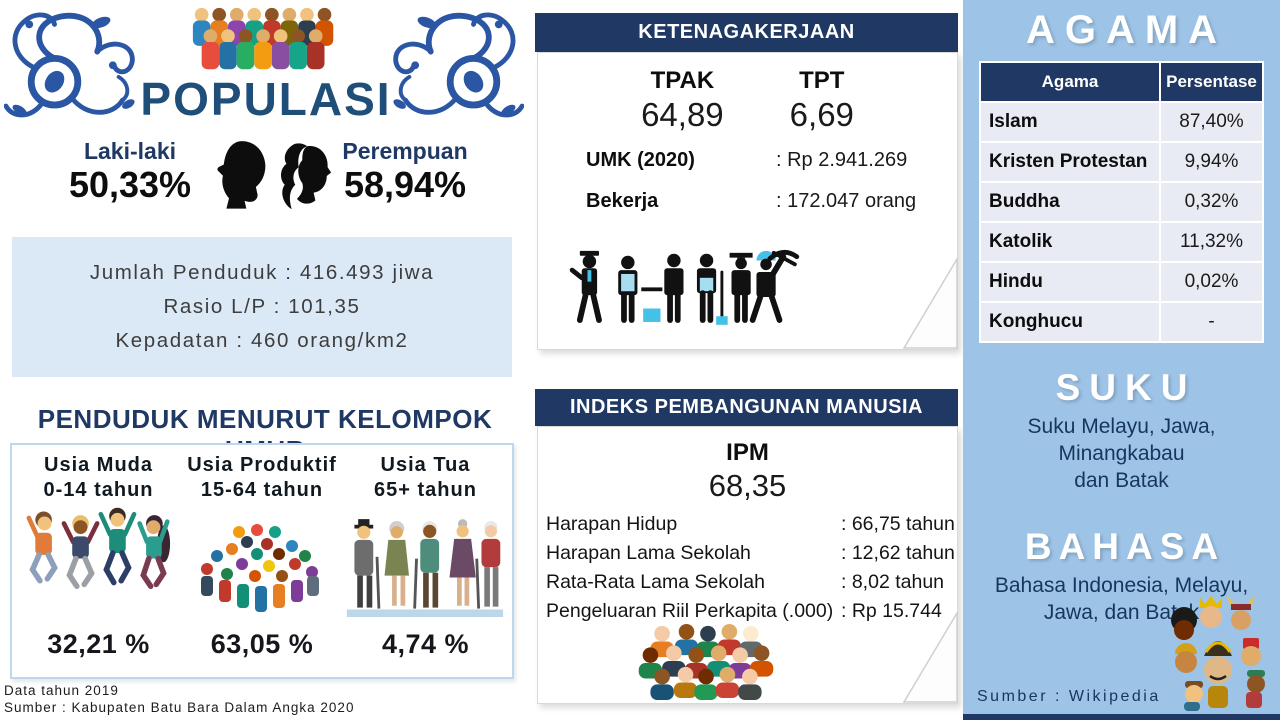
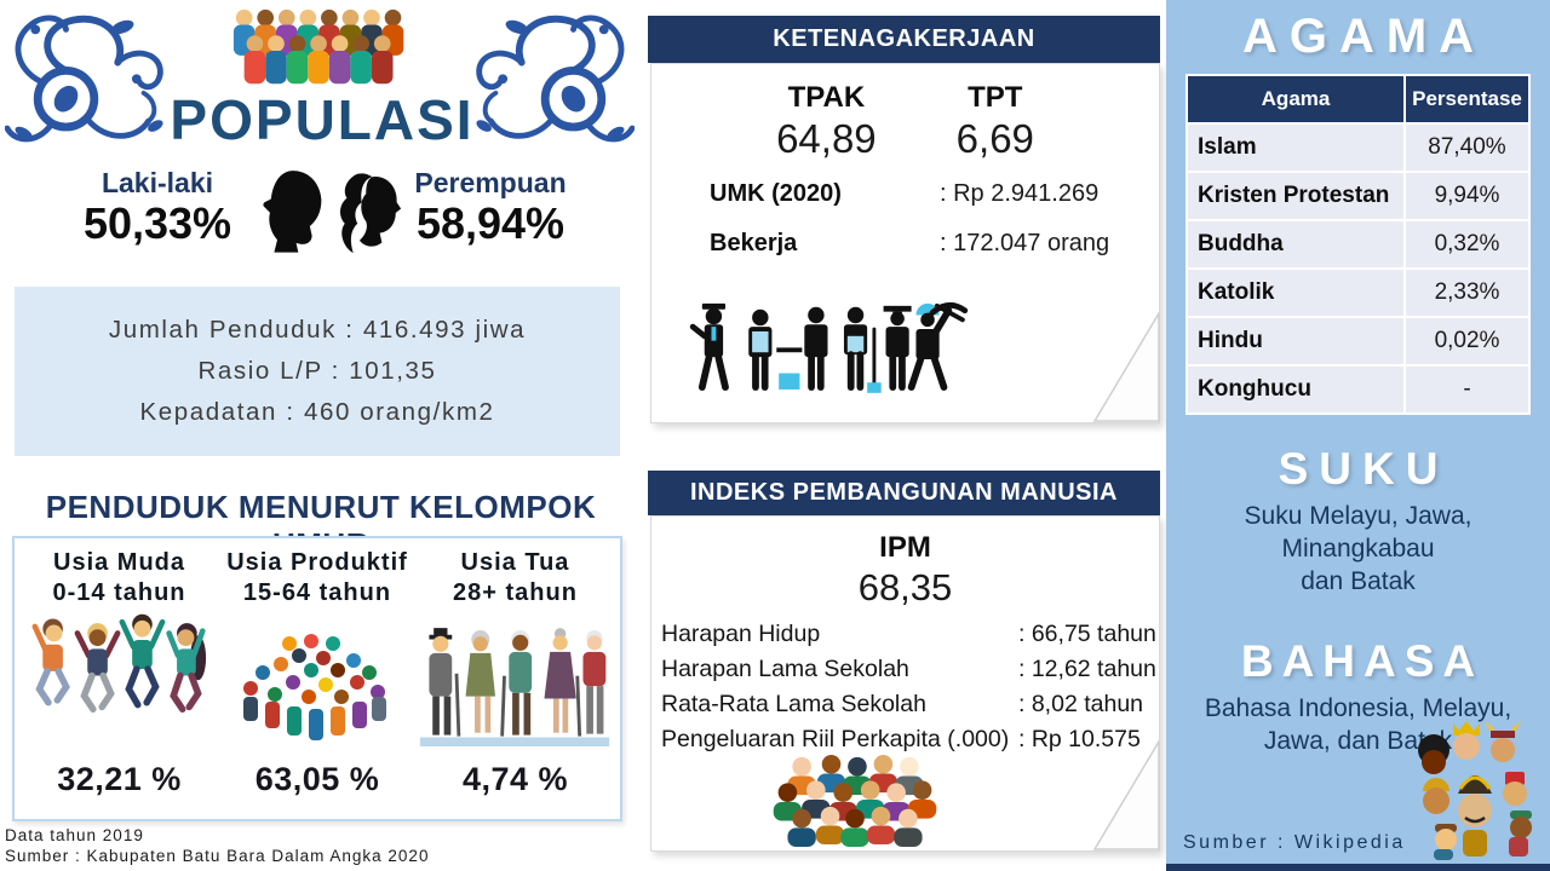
  POPULASI
  Laki-laki
  50,33%
  Perempuan
  58,94%
  Jumlah Penduduk : 416.493 jiwa
  Rasio L/P : 101,35
  Kepadatan : 460 orang/km2
  PENDUDUK MENURUT KELOMPOK
  Usia Muda
  0-14 tahun
  32,21 %
  Usia Produktif
  15-64 tahun
  63,05 %
  Usia Tua
- 65+ tahun
+ 28+ tahun
  4,74 %
  Data tahun 2019
  Sumber : Kabupaten Batu Bara Dalam Angka 2020
  KETENAGAKERJAAN
  TPAK
  64,89
  TPT
  6,69
  UMK (2020)
  : Rp 2.941.269
  Bekerja
  : 172.047 orang
  INDEKS PEMBANGUNAN MANUSIA
  IPM
  68,35
  Harapan Hidup
  : 66,75 tahun
  Harapan Lama Sekolah
  : 12,62 tahun
  Rata-Rata Lama Sekolah
  : 8,02 tahun
  Pengeluaran Riil Perkapita (.000)
- : Rp 15.744
+ : Rp 10.575
  AGAMA
  Agama	Persentase
  Islam	87,40%
  Kristen Protestan	9,94%
  Buddha	0,32%
- Katolik	11,32%
+ Katolik	2,33%
  Hindu	0,02%
  Konghucu	-
  SUKU
  Suku Melayu, Jawa,
  Minangkabau
  dan Batak
  BAHASA
  Bahasa Indonesia, Melayu,
  Jawa, dan Ba
  Sumber : Wikipedia
